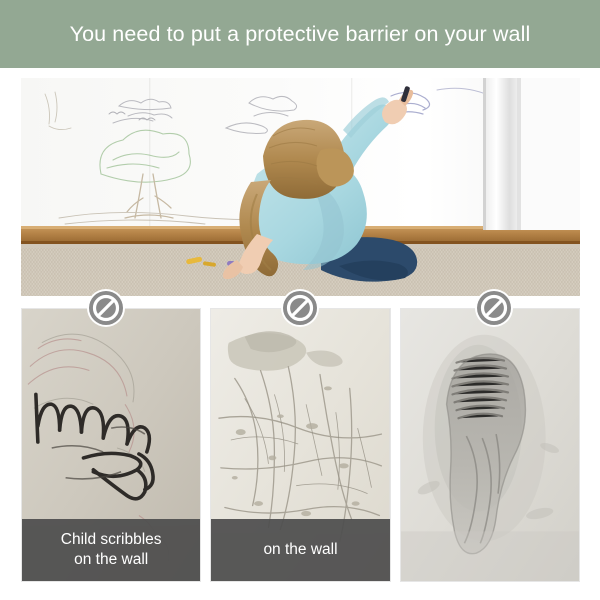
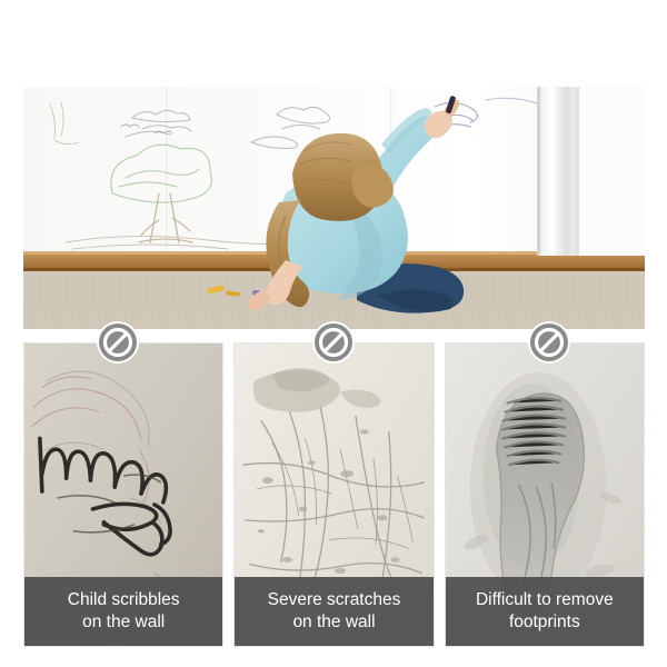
- You need to put a protective barrier on your wall
  Child scribbles
  on the wall
+ Severe scratches
  on the wall
+ Difficult to remove
+ footprints
